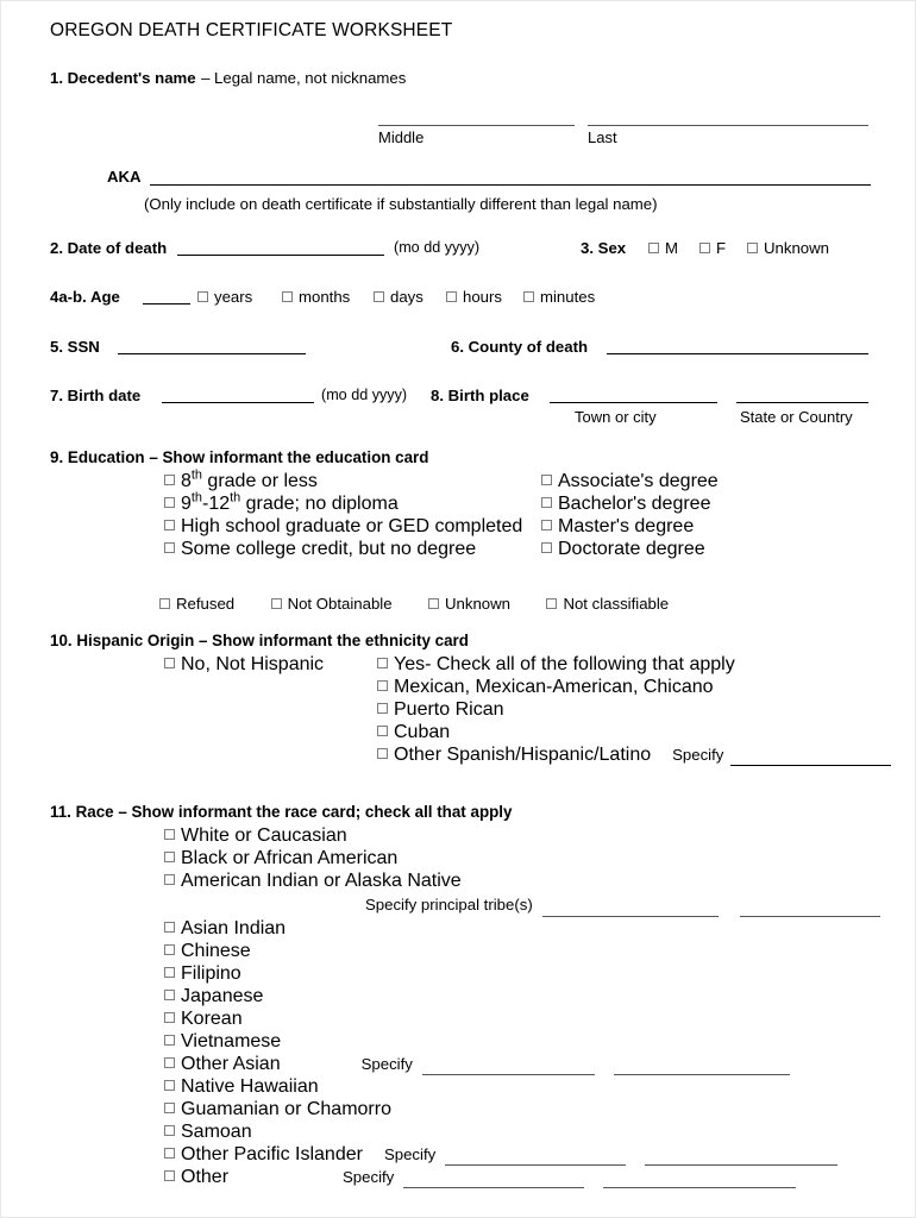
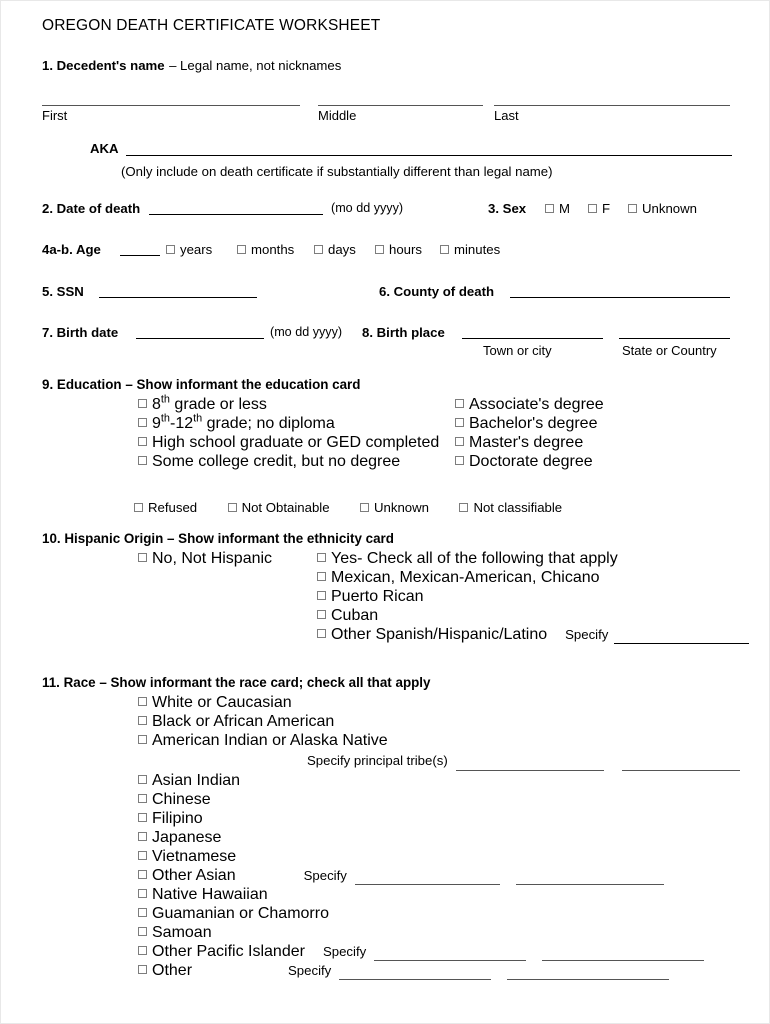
  OREGON DEATH CERTIFICATE WORKSHEET
  1. Decedent's name – Legal name, not nicknames
+ First
  Middle
  Last
  AKA
  (Only include on death certificate if substantially different than legal name)
  2. Date of death
  (mo dd yyyy)
  3. Sex
  M
  F
  Unknown
  4a-b. Age
  years
  months
  days
  hours
  minutes
  5. SSN
  6. County of death
  7. Birth date
  (mo dd yyyy)
  8. Birth place
  Town or city
  State or Country
  9. Education – Show informant the education card
  8th grade or less
  9th-12th grade; no diploma
  High school graduate or GED completed
  Some college credit, but no degree
  Associate's degree
  Bachelor's degree
  Master's degree
  Doctorate degree
  Refused Not Obtainable Unknown Not classifiable
  10. Hispanic Origin – Show informant the ethnicity card
  No, Not Hispanic
  Yes- Check all of the following that apply
  Mexican, Mexican-American, Chicano
  Puerto Rican
  Cuban
  Other Spanish/Hispanic/Latino Specify
  11. Race – Show informant the race card; check all that apply
  White or Caucasian
  Black or African American
  American Indian or Alaska Native
  Specify principal tribe(s)
  Asian Indian
  Chinese
  Filipino
  Japanese
- Korean
  Vietnamese
  Other Asian Specify
  Native Hawaiian
  Guamanian or Chamorro
  Samoan
  Other Pacific Islander Specify
  Other Specify
